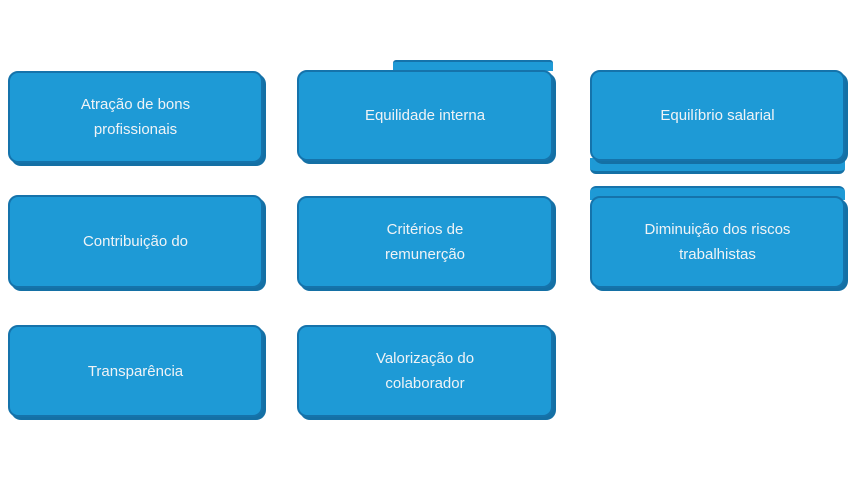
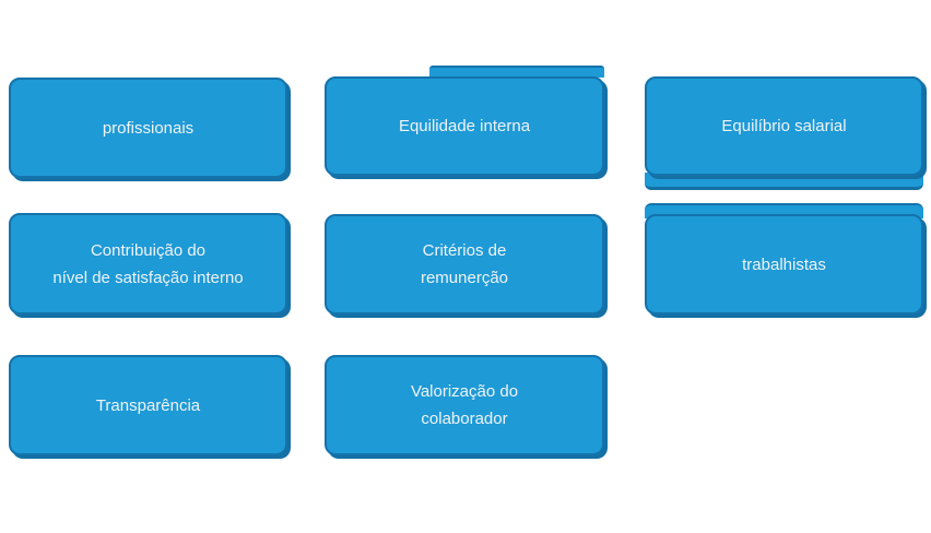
- Atração de bons
  profissionais
  Equilidade interna
  Equilíbrio salarial
  Contribuição do
+ nível de satisfação interno
  Critérios de
  remunerção
- Diminuição dos riscos
  trabalhistas
  Transparência
  Valorização do
  colaborador
